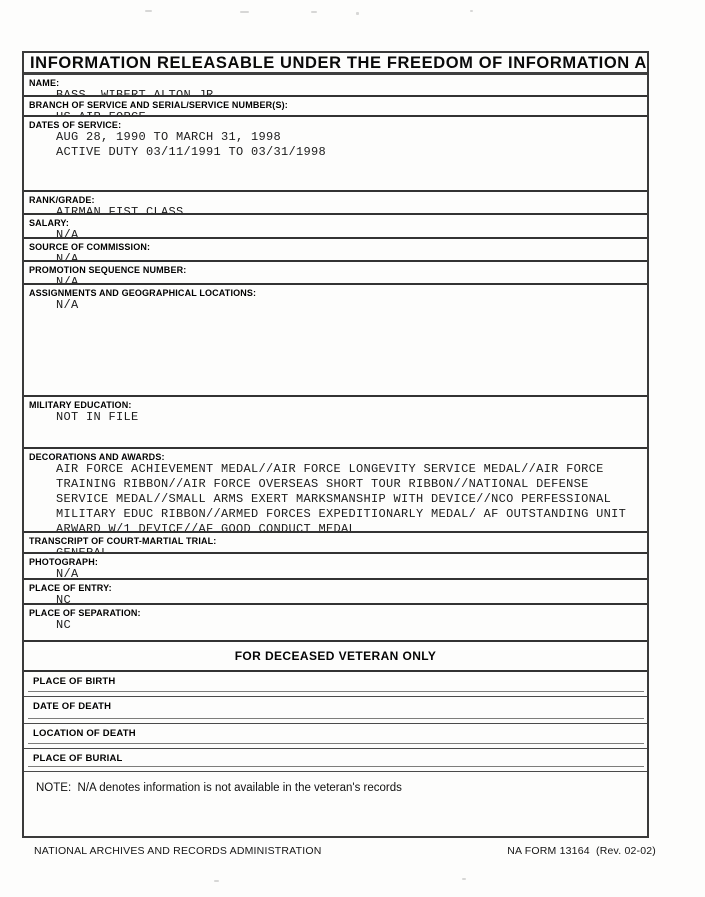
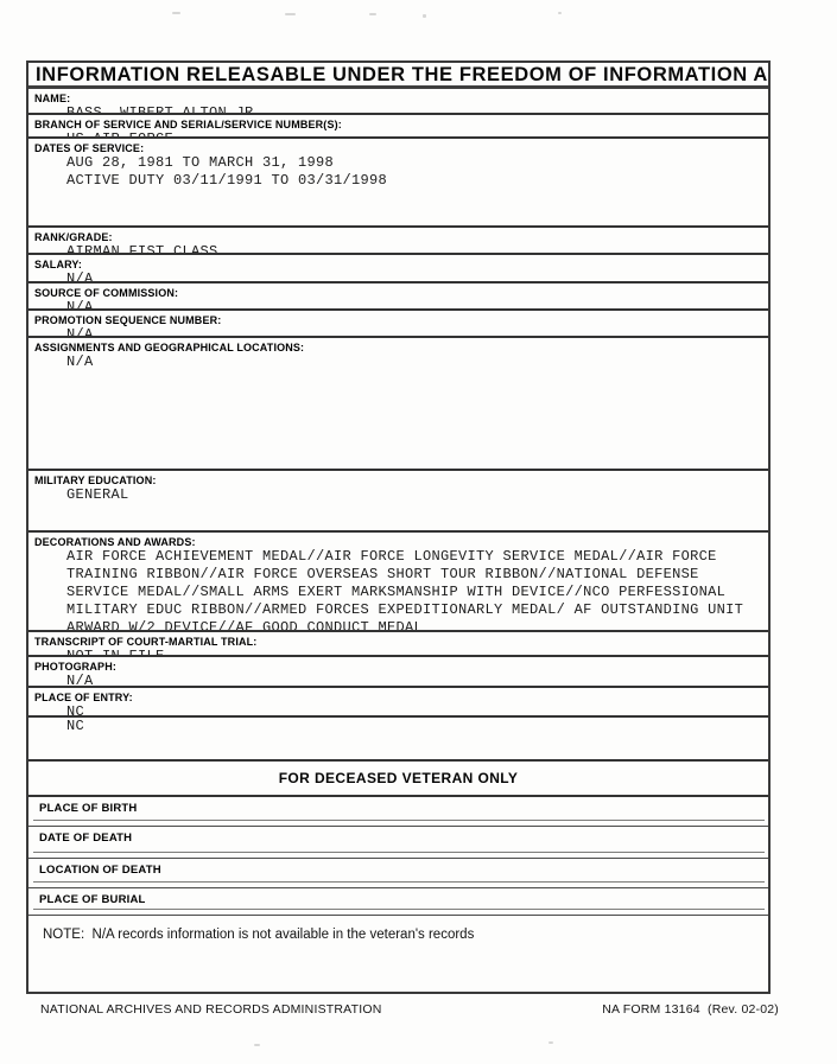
  INFORMATION RELEASABLE UNDER THE FREEDOM OF INFORMATION A
  NAME:
  BASS, WIBERT ALTON JR
  BRANCH OF SERVICE AND SERIAL/SERVICE NUMBER(S):
  DATES OF SERVICE:
- AUG 28, 1990 TO MARCH 31, 1998
+ AUG 28, 1981 TO MARCH 31, 1998
  ACTIVE DUTY 03/11/1991 TO 03/31/1998
  RANK/GRADE:
  AIRMAN FIST CLASS
  SALARY:
  N/A
  SOURCE OF COMMISSION:
  N/A
  PROMOTION SEQUENCE NUMBER:
  N/A
  ASSIGNMENTS AND GEOGRAPHICAL LOCATIONS:
  N/A
  MILITARY EDUCATION:
- NOT IN FILE
+ GENERAL
  DECORATIONS AND AWARDS:
  AIR FORCE ACHIEVEMENT MEDAL//AIR FORCE LONGEVITY SERVICE MEDAL//AIR FORCE
  TRAINING RIBBON//AIR FORCE OVERSEAS SHORT TOUR RIBBON//NATIONAL DEFENSE
  SERVICE MEDAL//SMALL ARMS EXERT MARKSMANSHIP WITH DEVICE//NCO PERFESSIONAL
  MILITARY EDUC RIBBON//ARMED FORCES EXPEDITIONARLY MEDAL/ AF OUTSTANDING UNIT
- ARWARD W/1 DEVICE//AF GOOD CONDUCT MEDAL
+ ARWARD W/2 DEVICE//AF GOOD CONDUCT MEDAL
  TRANSCRIPT OF COURT-MARTIAL TRIAL:
- GENERAL
+ NOT IN FILE
  PHOTOGRAPH:
  N/A
  PLACE OF ENTRY:
  NC
- PLACE OF SEPARATION:
  NC
  FOR DECEASED VETERAN ONLY
  PLACE OF BIRTH
  DATE OF DEATH
  LOCATION OF DEATH
  PLACE OF BURIAL
- NOTE: N/A denotes information is not available in the veteran's records
+ NOTE: N/A records information is not available in the veteran's records
  NATIONAL ARCHIVES AND RECORDS ADMINISTRATION
  NA FORM 13164 (Rev. 02-02)
